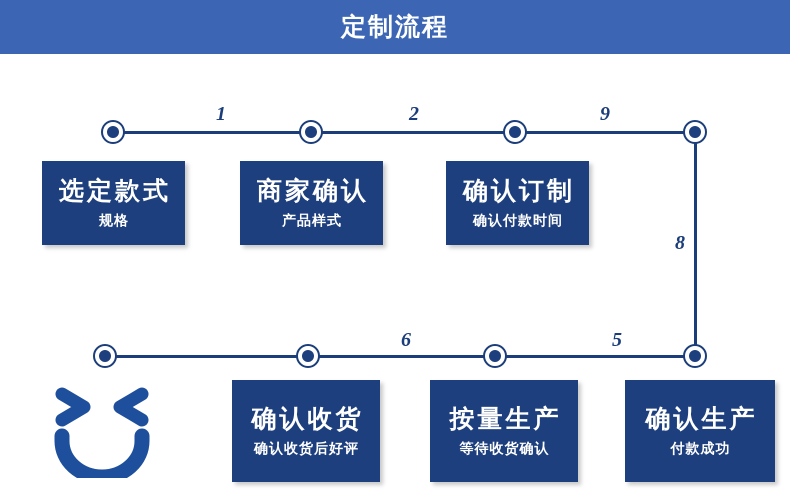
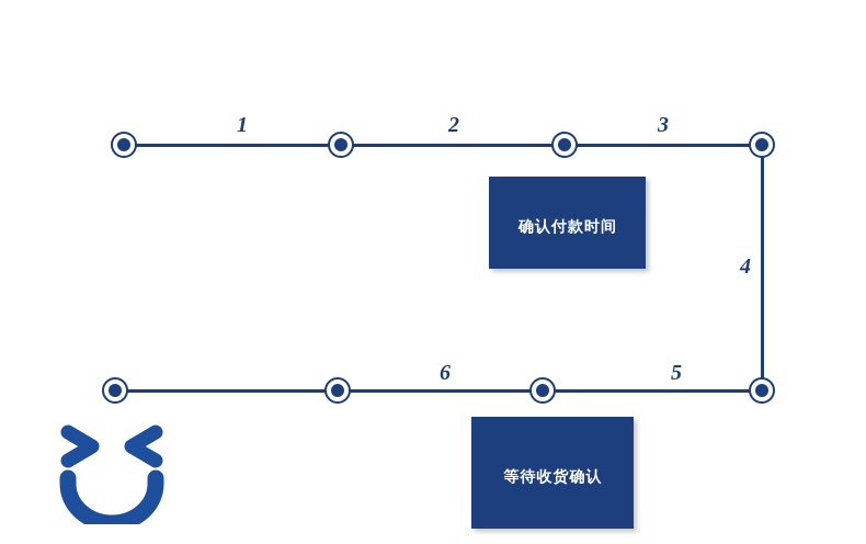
- 定制流程
  1
  2
- 9
+ 3
- 8
+ 4
  5
  6
- 选定款式
- 规格
- 商家确认
- 产品样式
- 确认订制
  确认付款时间
- 确认收货
- 确认收货后好评
- 按量生产
  等待收货确认
- 确认生产
- 付款成功
